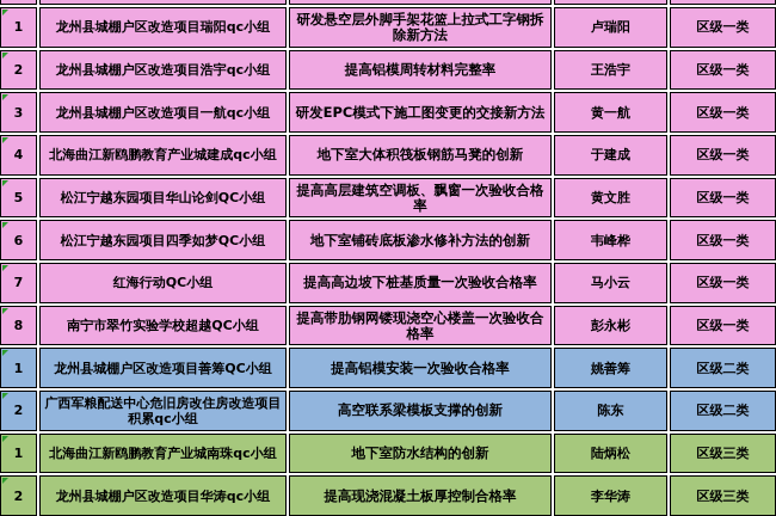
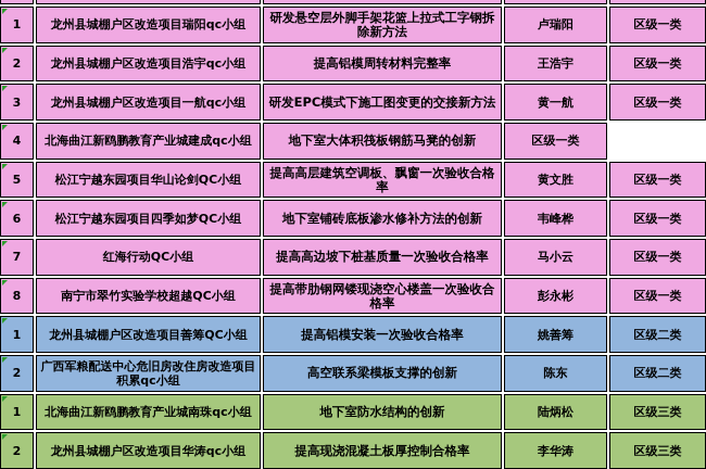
  1
  龙州县城棚户区改造项目瑞阳qc小组
  研发悬空层外脚手架花篮上拉式工字钢拆除新方法
  卢瑞阳
  区级一类
  2
  龙州县城棚户区改造项目浩宇qc小组
  提高铝模周转材料完整率
  王浩宇
  区级一类
  3
  龙州县城棚户区改造项目一航qc小组
  研发EPC模式下施工图变更的交接新方法
  黄一航
  区级一类
  4
  北海曲江新鸥鹏教育产业城建成qc小组
  地下室大体积筏板钢筋马凳的创新
- 于建成
  区级一类
  5
  松江宁越东园项目华山论剑QC小组
  提高高层建筑空调板、飘窗一次验收合格率
  黄文胜
  区级一类
  6
  松江宁越东园项目四季如梦QC小组
  地下室铺砖底板渗水修补方法的创新
  韦峰桦
  区级一类
  7
  红海行动QC小组
  提高高边坡下桩基质量一次验收合格率
  马小云
  区级一类
  8
  南宁市翠竹实验学校超越QC小组
  提高带肋钢网镂现浇空心楼盖一次验收合格率
  彭永彬
  区级一类
  1
  龙州县城棚户区改造项目善筹QC小组
  提高铝模安装一次验收合格率
  姚善筹
  区级二类
  2
  广西军粮配送中心危旧房改住房改造项目积累qc小组
  高空联系梁模板支撑的创新
  陈东
  区级二类
  1
  北海曲江新鸥鹏教育产业城南珠qc小组
  地下室防水结构的创新
  陆炳松
  区级三类
  2
  龙州县城棚户区改造项目华涛qc小组
  提高现浇混凝土板厚控制合格率
  李华涛
  区级三类
